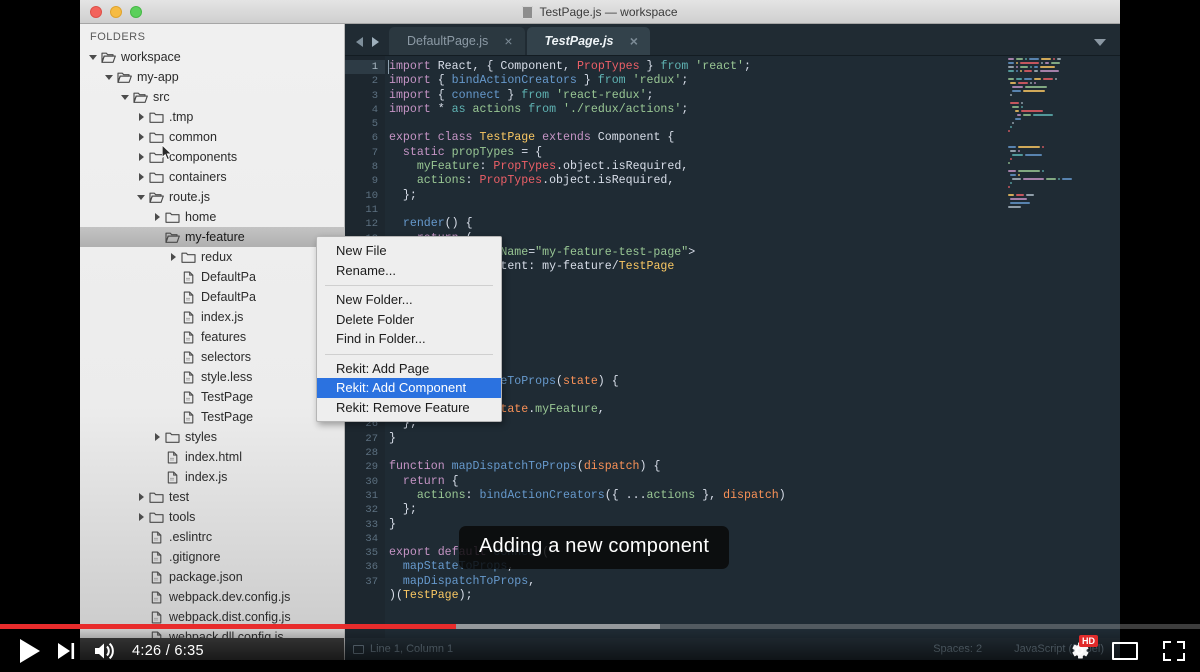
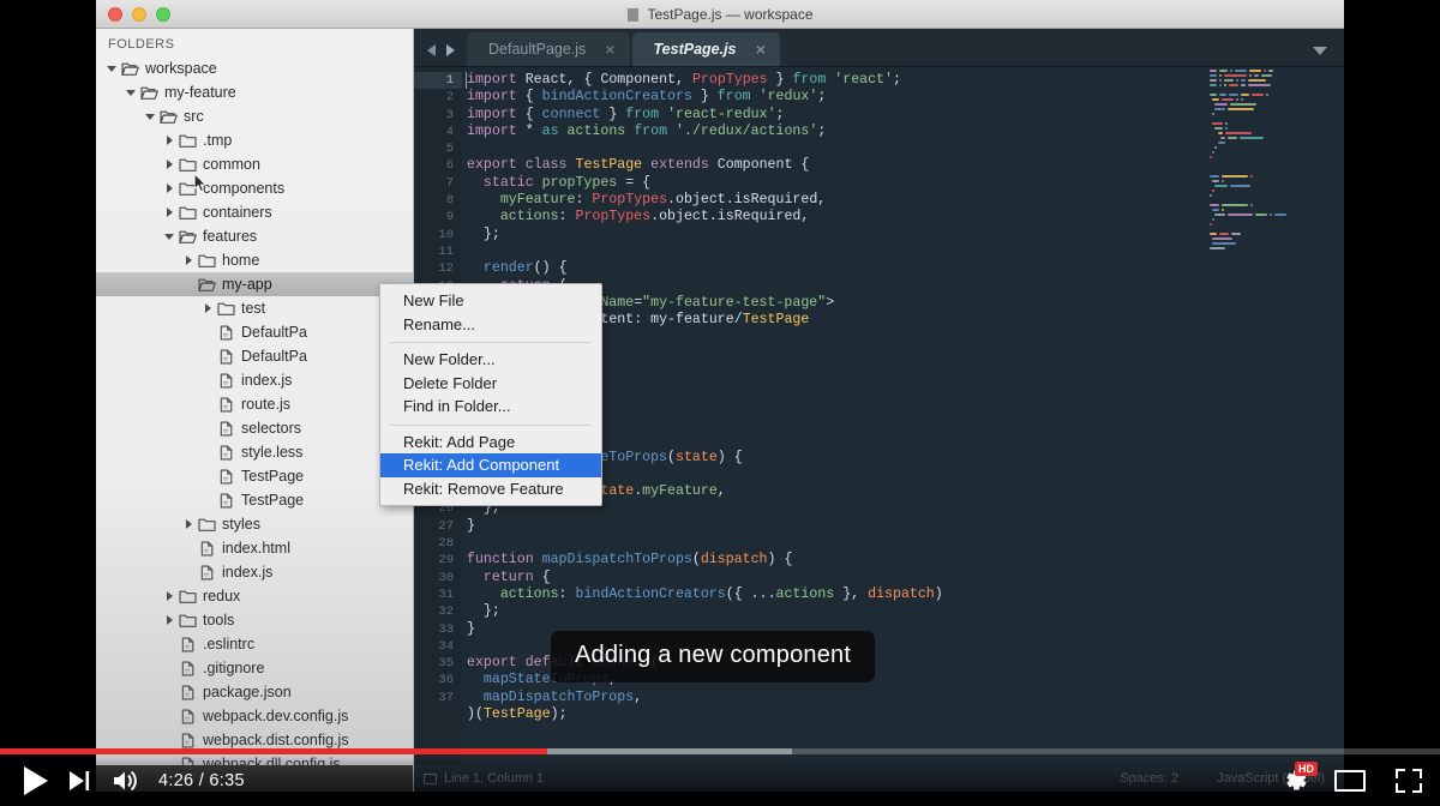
  TestPage.js — workspace
  FOLDERS
  workspace
- my-app
+ my-feature
  src
  .tmp
  common
  components
  containers
- route.js
+ features
  home
- my-feature
+ my-app
- redux
+ test
  DefaultPa
  DefaultPa
  index.js
- features
+ route.js
  selectors
  style.less
  TestPage
  TestPage
  styles
  index.html
  index.js
- test
+ redux
  tools
  .eslintrc
  .gitignore
  package.json
  webpack.dev.config.js
  webpack.dist.config.js
  DefaultPage.js
  ×
  TestPage.js
  ×
  1
  2
  3
  4
  5
  6
  7
  8
  9
  10
  11
  12
  26
  27
  28
  29
  30
  31
  32
  33
  34
  35
  36
  37
  import React, { Component, PropTypes } from 'react';
  import { bindActionCreators } from 'redux';
  import { connect } from 'react-redux';
  import * as actions from './redux/actions';
  export class TestPage extends Component {
  static propTypes = {
  myFeature: PropTypes.object.isRequired,
  actions: PropTypes.object.isRequired,
  };
  render() {
  Name="my-feature-test-page">
  tent: my-feature/TestPage
  };
  }
  function mapDispatchToProps(dispatch) {
  return {
  actions: bindActionCreators({ ...actions }, dispatch)
  };
  }
  export default connect(
  mapStateToProps,
  mapDispatchToProps,
  )(TestPage);
  New File
  Rename...
  New Folder...
  Delete Folder
  Find in Folder...
  Rekit: Add Page
  Rekit: Add Component
  Rekit: Remove Feature
  Adding a new component
  4:26 / 6:35
  HD
